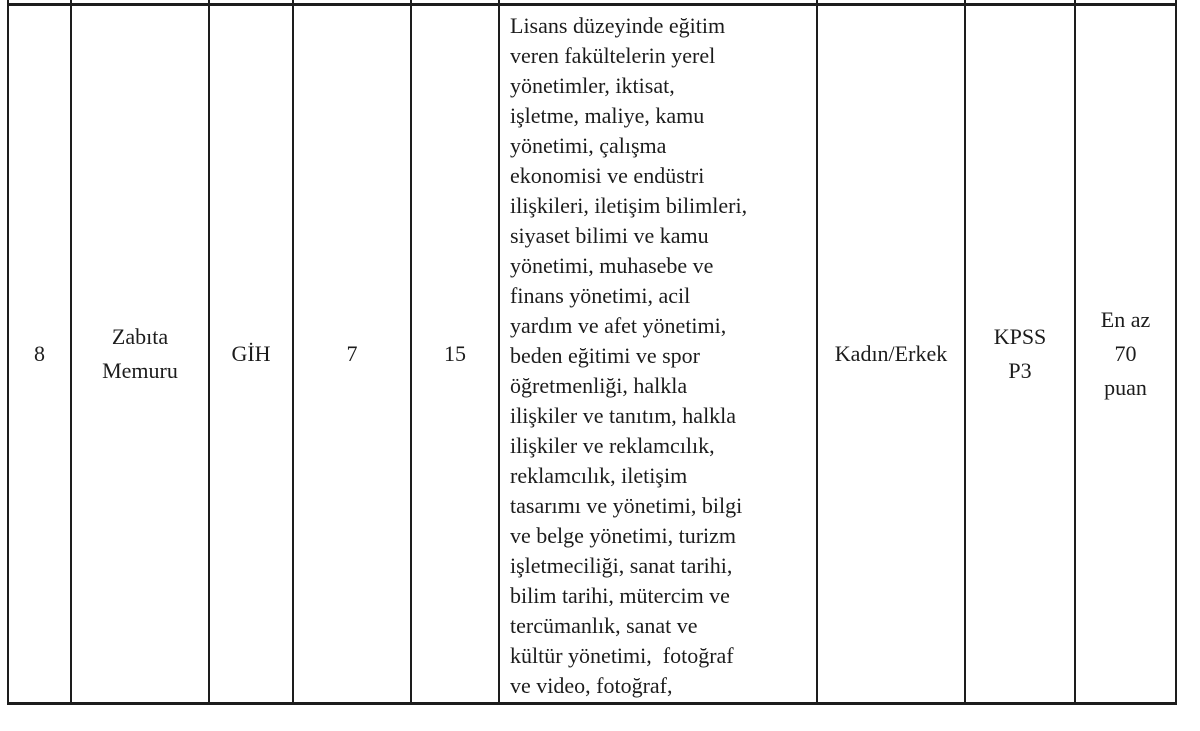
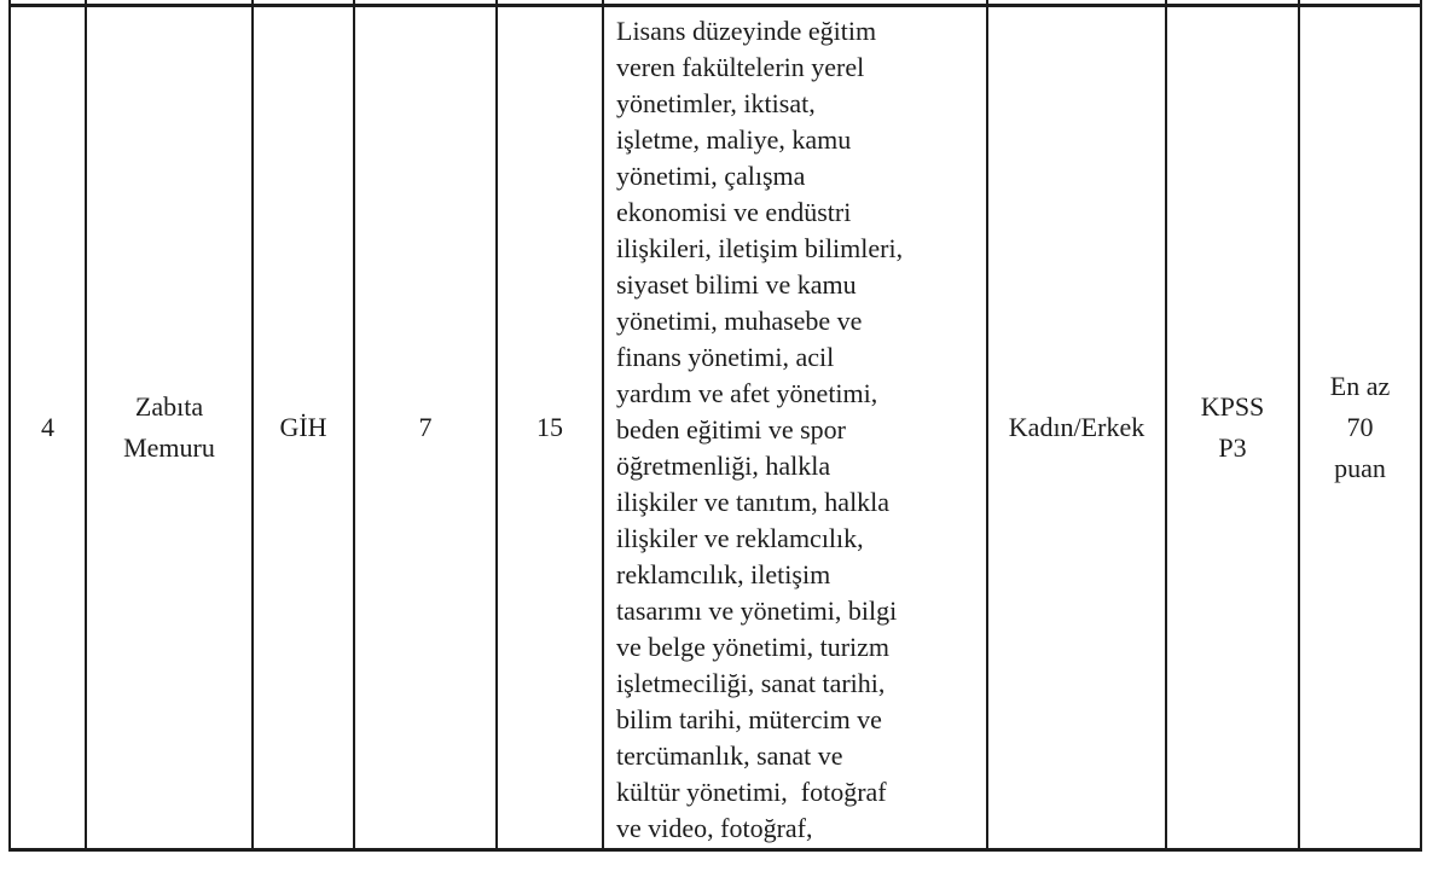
- 8
+ 4
  Zabıta
  Memuru
  GİH
  7
  15
  Lisans düzeyinde eğitim
  veren fakültelerin yerel
  yönetimler, iktisat,
  işletme, maliye, kamu
  yönetimi, çalışma
  ekonomisi ve endüstri
  ilişkileri, iletişim bilimleri,
  siyaset bilimi ve kamu
  yönetimi, muhasebe ve
  finans yönetimi, acil
  yardım ve afet yönetimi,
  beden eğitimi ve spor
  öğretmenliği, halkla
  ilişkiler ve tanıtım, halkla
  ilişkiler ve reklamcılık,
  reklamcılık, iletişim
  tasarımı ve yönetimi, bilgi
  ve belge yönetimi, turizm
  işletmeciliği, sanat tarihi,
  bilim tarihi, mütercim ve
  tercümanlık, sanat ve
  kültür yönetimi, fotoğraf
  ve video, fotoğraf,
  Kadın/Erkek
  KPSS
  P3
  En az
  70
  puan
